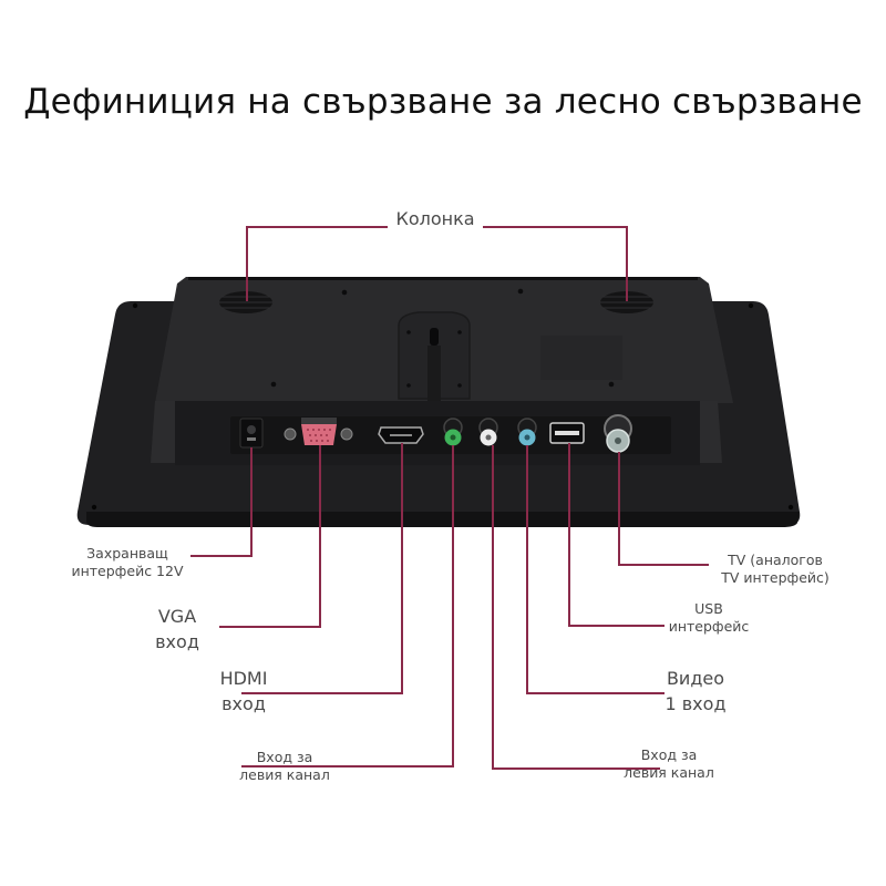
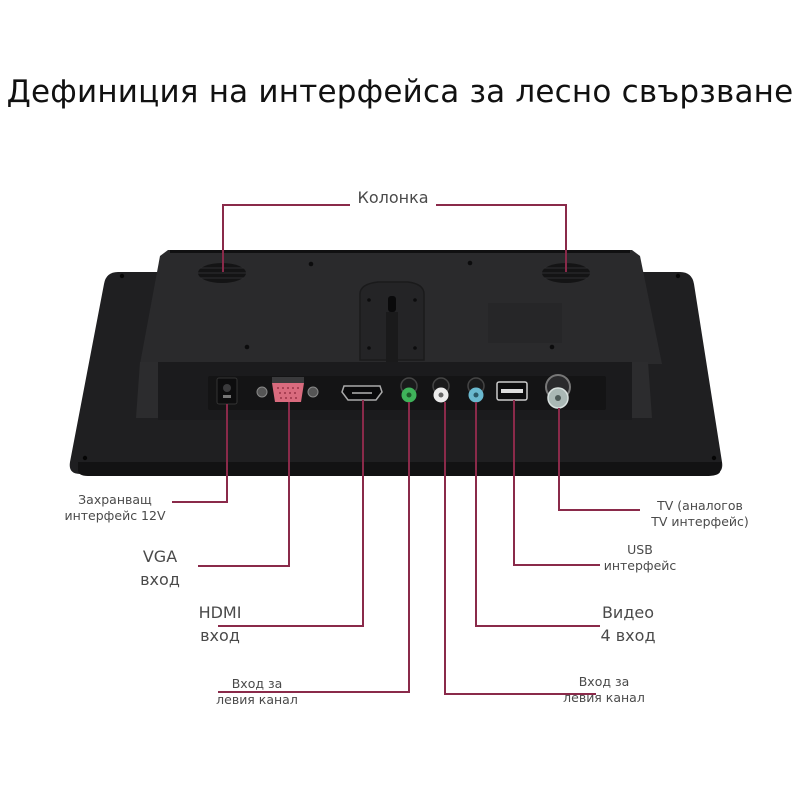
- Дефиниция на свързване за лесно свързване
+ Дефиниция на интерфейса за лесно свързване
  Колонка
  Захранващ
  интерфейс 12V
  VGA
  вход
  HDMI
  вход
  Вход за
  левия канал
  TV (аналогов
  TV интерфейс)
  USB
  интерфейс
  Видео
- 1 вход
+ 4 вход
  Вход за
  левия канал
